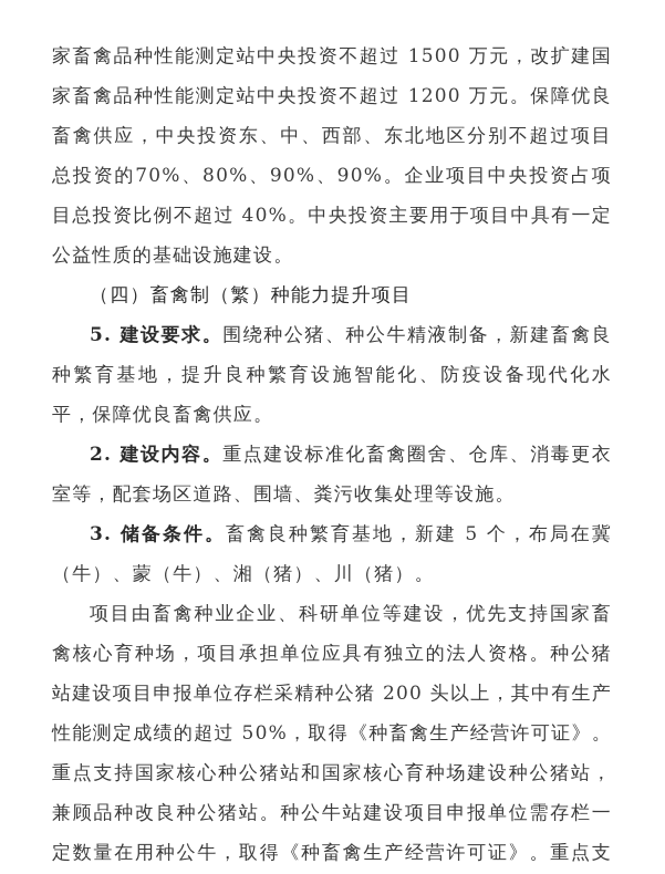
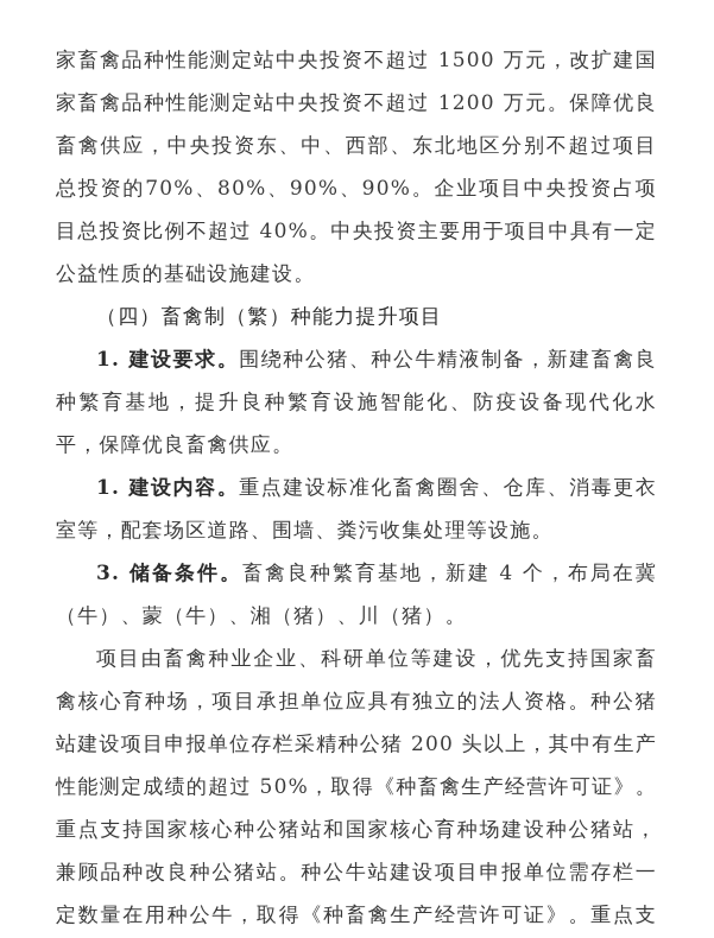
  家畜禽品种性能测定站中央投资不超过 1500 万元，改扩建国家畜禽品种性能测定站中央投资不超过 1200 万元。保障优良畜禽供应，中央投资东、中、西部、东北地区分别不超过项目总投资的70%、80%、90%、90%。企业项目中央投资占项目总投资比例不超过 40%。中央投资主要用于项目中具有一定公益性质的基础设施建设。
  （四）畜禽制（繁）种能力提升项目
- 5. 建设要求。围绕种公猪、种公牛精液制备，新建畜禽良种繁育基地，提升良种繁育设施智能化、防疫设备现代化水平，保障优良畜禽供应。
+ 1. 建设要求。围绕种公猪、种公牛精液制备，新建畜禽良种繁育基地，提升良种繁育设施智能化、防疫设备现代化水平，保障优良畜禽供应。
- 2. 建设内容。重点建设标准化畜禽圈舍、仓库、消毒更衣室等，配套场区道路、围墙、粪污收集处理等设施。
+ 1. 建设内容。重点建设标准化畜禽圈舍、仓库、消毒更衣室等，配套场区道路、围墙、粪污收集处理等设施。
- 3. 储备条件。畜禽良种繁育基地，新建 5 个，布局在冀（牛）、蒙（牛）、湘（猪）、川（猪）。
+ 3. 储备条件。畜禽良种繁育基地，新建 4 个，布局在冀（牛）、蒙（牛）、湘（猪）、川（猪）。
  项目由畜禽种业企业、科研单位等建设，优先支持国家畜禽核心育种场，项目承担单位应具有独立的法人资格。种公猪站建设项目申报单位存栏采精种公猪 200 头以上，其中有生产性能测定成绩的超过 50%，取得《种畜禽生产经营许可证》。重点支持国家核心种公猪站和国家核心育种场建设种公猪站，兼顾品种改良种公猪站。种公牛站建设项目申报单位需存栏一定数量在用种公牛，取得《种畜禽生产经营许可证》。重点支
